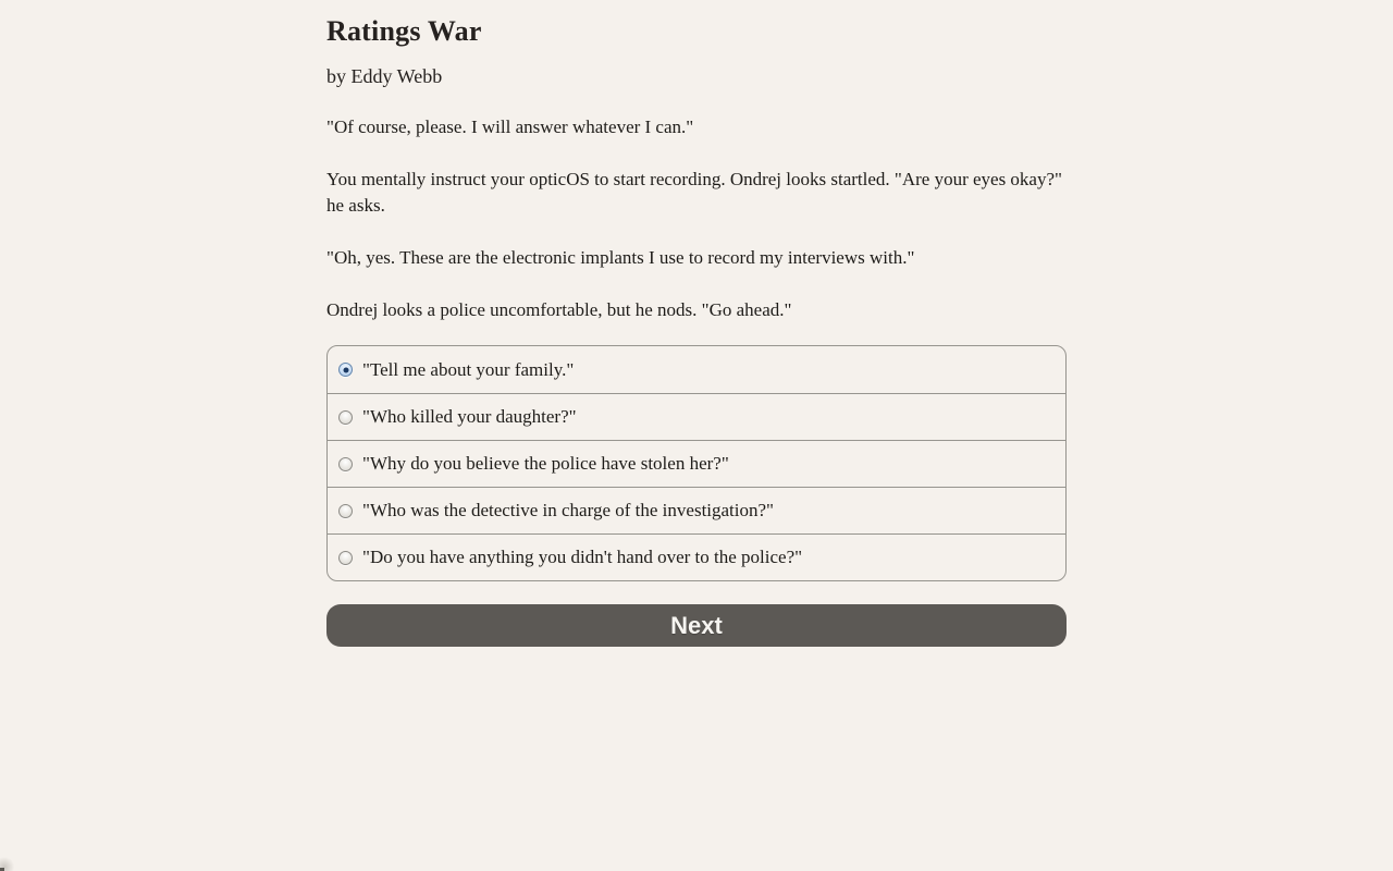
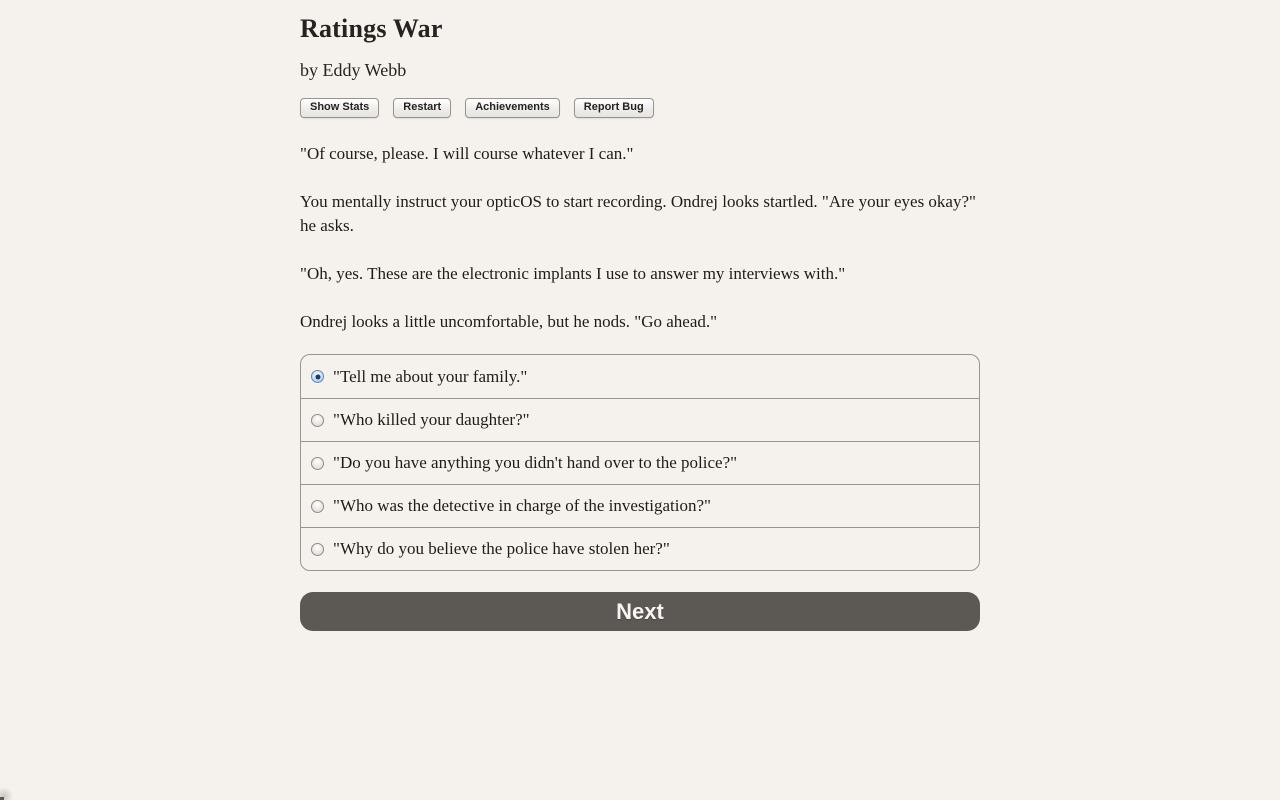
  Ratings War
  by Eddy Webb
+ Show Stats
+ Restart
+ Achievements
+ Report Bug
- "Of course, please. I will answer whatever I can."
+ "Of course, please. I will course whatever I can."
  You mentally instruct your opticOS to start recording. Ondrej looks startled. "Are your eyes okay?" he asks.
- "Oh, yes. These are the electronic implants I use to record my interviews with."
+ "Oh, yes. These are the electronic implants I use to answer my interviews with."
- Ondrej looks a police uncomfortable, but he nods. "Go ahead."
+ Ondrej looks a little uncomfortable, but he nods. "Go ahead."
  "Tell me about your family."
  "Who killed your daughter?"
- "Why do you believe the police have stolen her?"
+ "Do you have anything you didn't hand over to the police?"
  "Who was the detective in charge of the investigation?"
- "Do you have anything you didn't hand over to the police?"
+ "Why do you believe the police have stolen her?"
  Next
